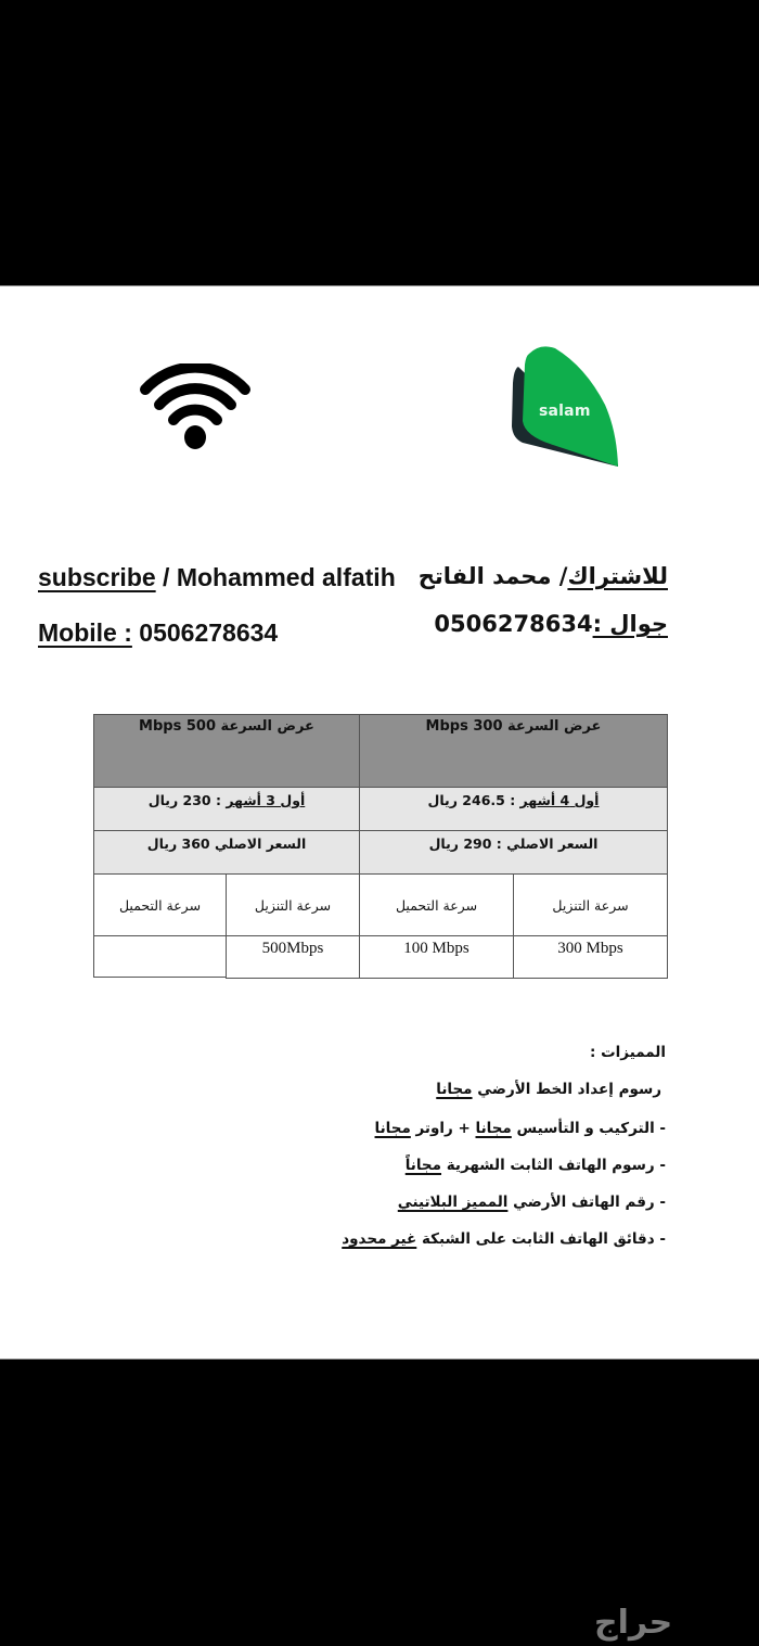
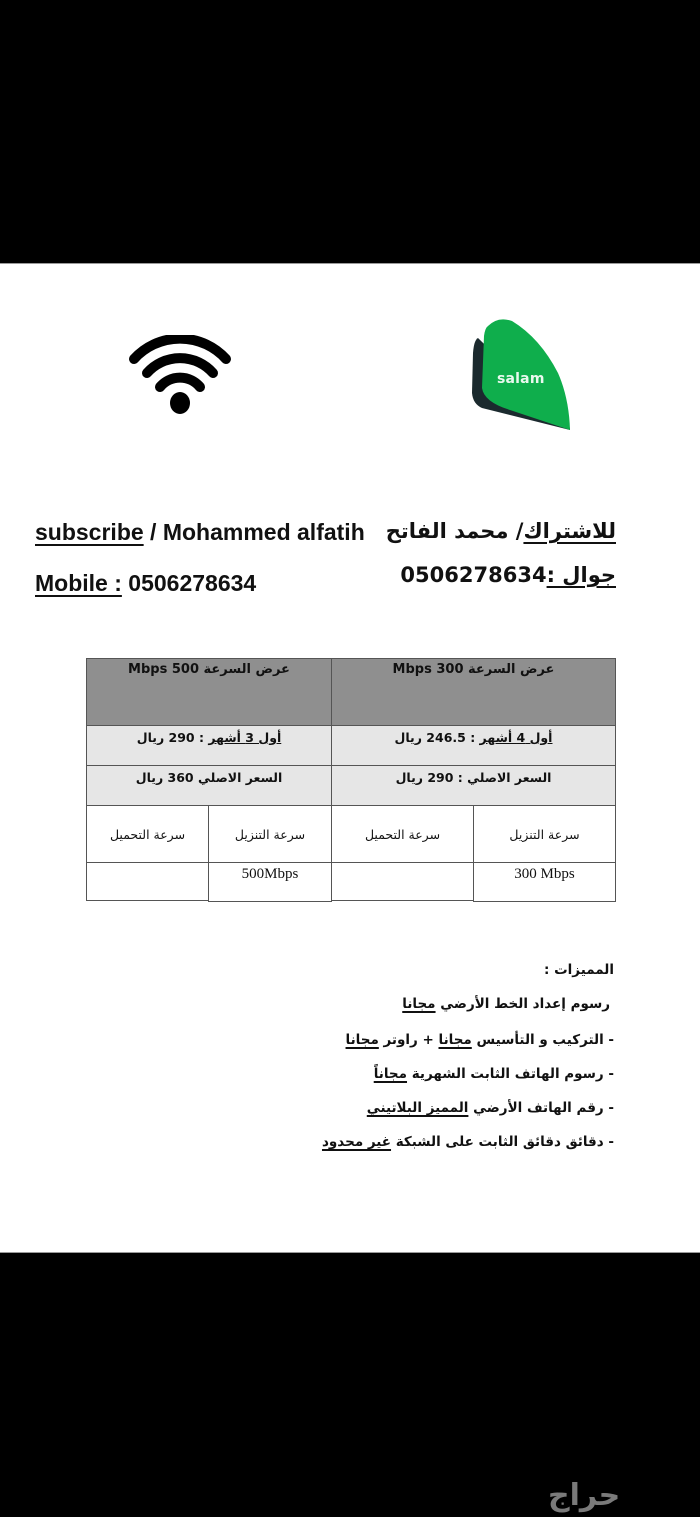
  salam
  subscribe / Mohammed alfatih
  Mobile : 0506278634
  للاشتراك/ محمد الفاتح
  جوال : 0506278634
  عرض السرعة 300 Mbps
  أول 4 أشهر : 246.5 ريال
  السعر الاصلي : 290 ريال
  سرعة التنزيل
  سرعة التحميل
  300 Mbps
- 100 Mbps
  عرض السرعة 500 Mbps
- أول 3 أشهر : 230 ريال
+ أول 3 أشهر : 290 ريال
  السعر الاصلي 360 ريال
  سرعة التنزيل
  سرعة التحميل
  500Mbps
  المميزات :
  رسوم إعداد الخط الأرضي مجانا
  - التركيب و التأسيس مجانا + راوتر مجانا
  - رسوم الهاتف الثابت الشهرية مجاناً
  - رقم الهاتف الأرضي المميز البلاتيني
- - دقائق الهاتف الثابت على الشبكة غير محدود
+ - دقائق دقائق الثابت على الشبكة غير محدود
  حراج
